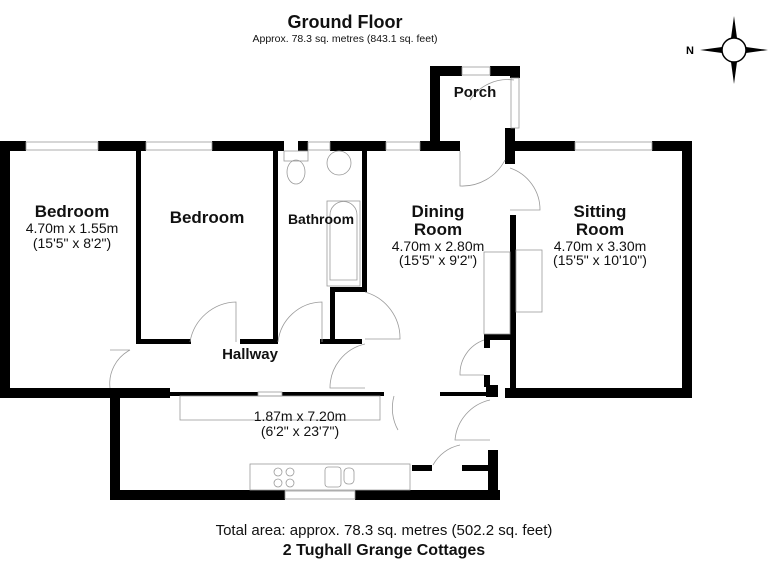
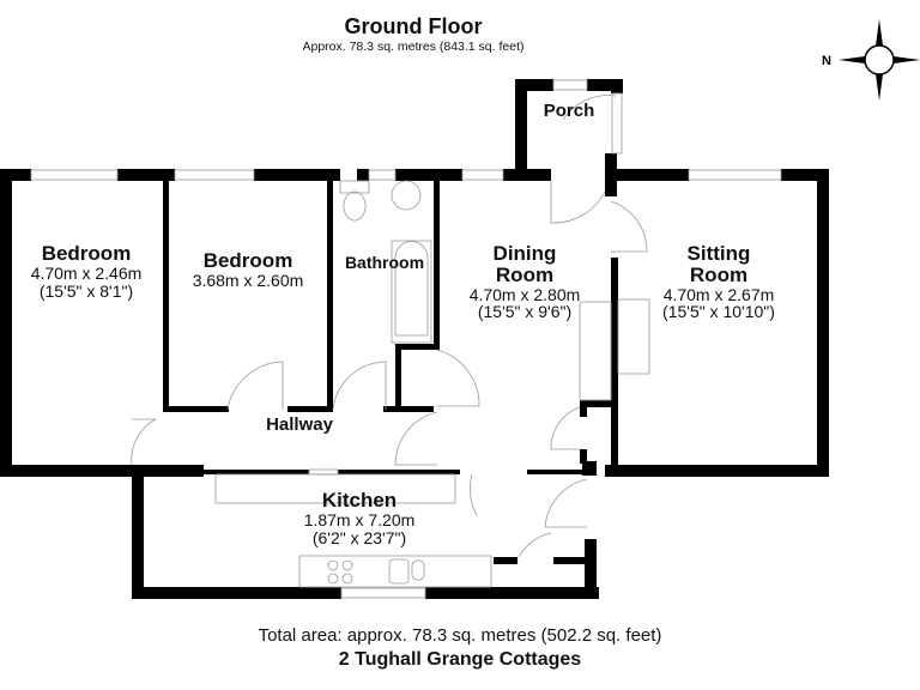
  Ground Floor
  Approx. 78.3 sq. metres (843.1 sq. feet)
  N
  Bedroom
- 4.70m x 1.55m
+ 4.70m x 2.46m
- (15'5" x 8'2")
+ (15'5" x 8'1")
  Bedroom
+ 3.68m x 2.60m
  Bathroom
  Dining
  Room
  4.70m x 2.80m
- (15'5" x 9'2")
+ (15'5" x 9'6")
  Sitting
  Room
- 4.70m x 3.30m
+ 4.70m x 2.67m
  (15'5" x 10'10")
  Porch
  Hallway
+ Kitchen
  1.87m x 7.20m
  (6'2" x 23'7")
  Total area: approx. 78.3 sq. metres (502.2 sq. feet)
  2 Tughall Grange Cottages
